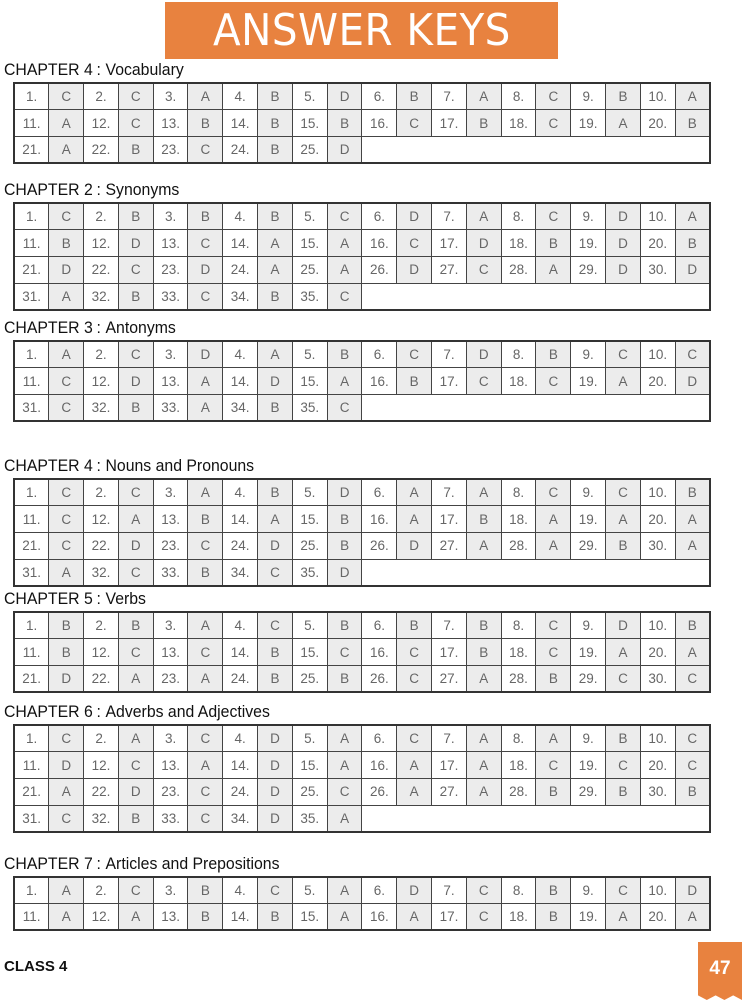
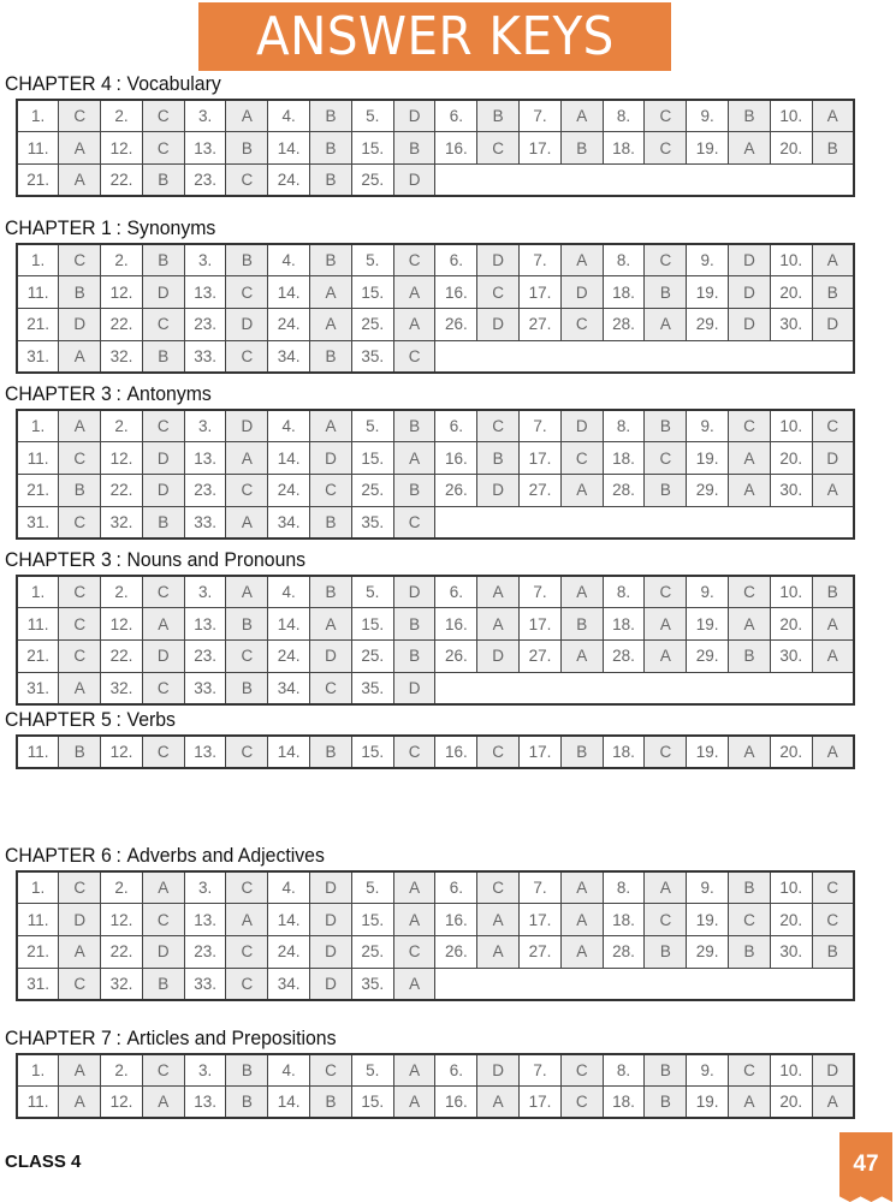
  ANSWER KEYS
  CHAPTER 4 : Vocabulary
  1.	C	2.	C	3.	A	4.	B	5.	D	6.	B	7.	A	8.	C	9.	B	10.	A
  11.	A	12.	C	13.	B	14.	B	15.	B	16.	C	17.	B	18.	C	19.	A	20.	B
  21.	A	22.	B	23.	C	24.	B	25.	D
- CHAPTER 2 : Synonyms
+ CHAPTER 1 : Synonyms
  1.	C	2.	B	3.	B	4.	B	5.	C	6.	D	7.	A	8.	C	9.	D	10.	A
  11.	B	12.	D	13.	C	14.	A	15.	A	16.	C	17.	D	18.	B	19.	D	20.	B
  21.	D	22.	C	23.	D	24.	A	25.	A	26.	D	27.	C	28.	A	29.	D	30.	D
  31.	A	32.	B	33.	C	34.	B	35.	C
  CHAPTER 3 : Antonyms
  1.	A	2.	C	3.	D	4.	A	5.	B	6.	C	7.	D	8.	B	9.	C	10.	C
  11.	C	12.	D	13.	A	14.	D	15.	A	16.	B	17.	C	18.	C	19.	A	20.	D
+ 21.	B	22.	D	23.	C	24.	C	25.	B	26.	D	27.	A	28.	B	29.	A	30.	A
  31.	C	32.	B	33.	A	34.	B	35.	C
- CHAPTER 4 : Nouns and Pronouns
+ CHAPTER 3 : Nouns and Pronouns
  1.	C	2.	C	3.	A	4.	B	5.	D	6.	A	7.	A	8.	C	9.	C	10.	B
  11.	C	12.	A	13.	B	14.	A	15.	B	16.	A	17.	B	18.	A	19.	A	20.	A
  21.	C	22.	D	23.	C	24.	D	25.	B	26.	D	27.	A	28.	A	29.	B	30.	A
  31.	A	32.	C	33.	B	34.	C	35.	D
  CHAPTER 5 : Verbs
- 1.	B	2.	B	3.	A	4.	C	5.	B	6.	B	7.	B	8.	C	9.	D	10.	B
  11.	B	12.	C	13.	C	14.	B	15.	C	16.	C	17.	B	18.	C	19.	A	20.	A
- 21.	D	22.	A	23.	A	24.	B	25.	B	26.	C	27.	A	28.	B	29.	C	30.	C
  CHAPTER 6 : Adverbs and Adjectives
  1.	C	2.	A	3.	C	4.	D	5.	A	6.	C	7.	A	8.	A	9.	B	10.	C
  11.	D	12.	C	13.	A	14.	D	15.	A	16.	A	17.	A	18.	C	19.	C	20.	C
  21.	A	22.	D	23.	C	24.	D	25.	C	26.	A	27.	A	28.	B	29.	B	30.	B
  31.	C	32.	B	33.	C	34.	D	35.	A
  CHAPTER 7 : Articles and Prepositions
  1.	A	2.	C	3.	B	4.	C	5.	A	6.	D	7.	C	8.	B	9.	C	10.	D
  11.	A	12.	A	13.	B	14.	B	15.	A	16.	A	17.	C	18.	B	19.	A	20.	A
  CLASS 4
  47
